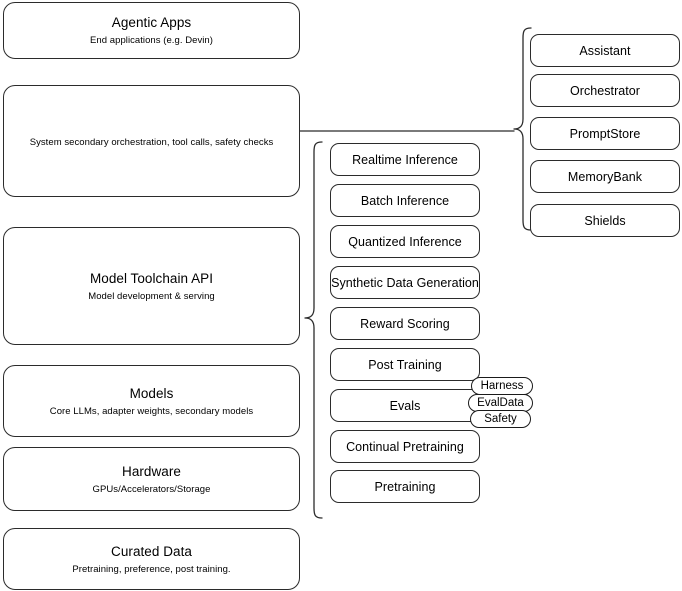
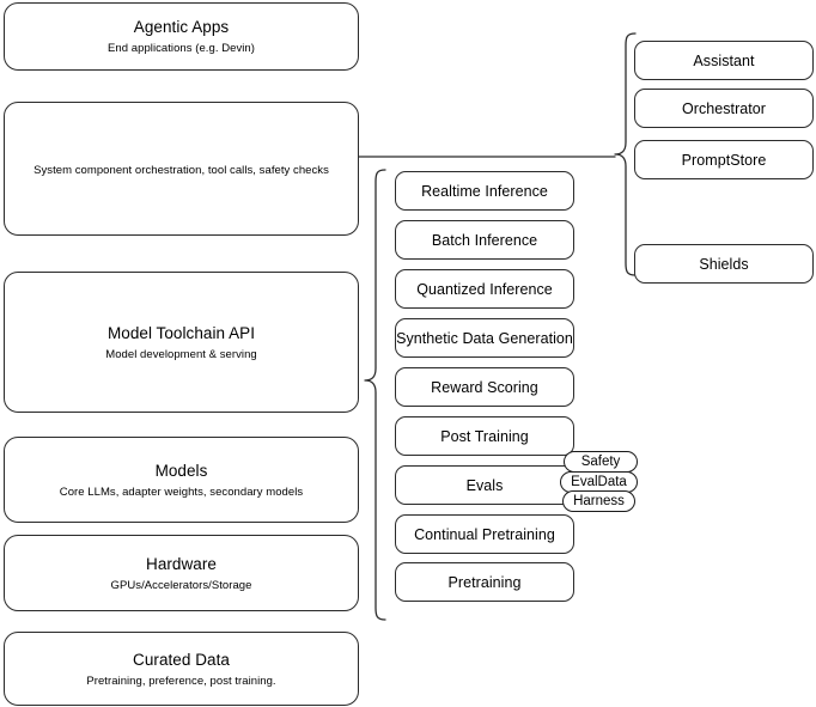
  Agentic Apps
  End applications (e.g. Devin)
- System secondary orchestration, tool calls, safety checks
+ System component orchestration, tool calls, safety checks
  Model Toolchain API
  Model development & serving
  Models
  Core LLMs, adapter weights, secondary models
  Hardware
  GPUs/Accelerators/Storage
  Curated Data
  Pretraining, preference, post training.
  Realtime Inference
  Batch Inference
  Quantized Inference
  Synthetic Data Generation
  Reward Scoring
  Post Training
  Evals
  Continual Pretraining
  Pretraining
- Harness
+ Safety
  EvalData
- Safety
+ Harness
  Assistant
  Orchestrator
  PromptStore
- MemoryBank
  Shields
